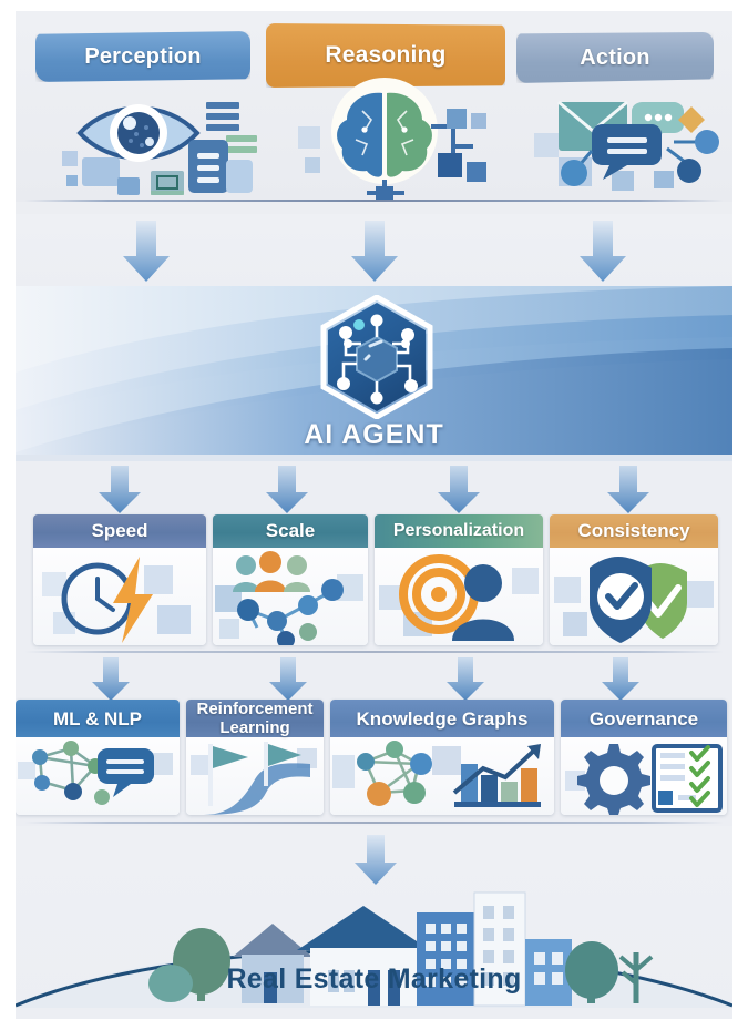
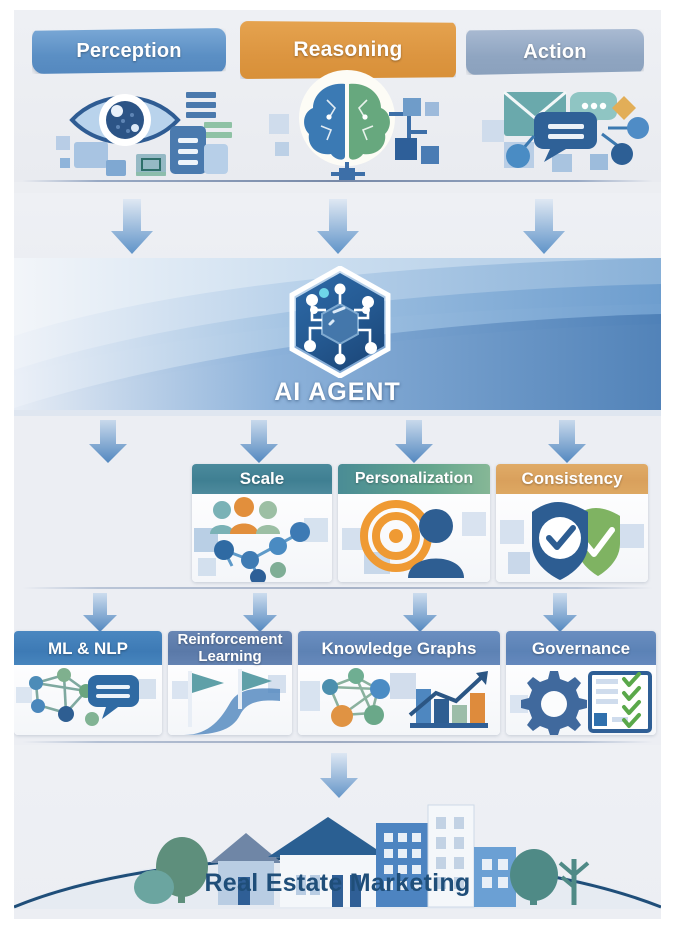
  Perception
  Reasoning
  Action
  AI AGENT
- Speed
  Scale
  Personalization
  Consistency
  ML & NLP
  Reinforcement Learning
  Knowledge Graphs
  Governance
  Real Estate Marketing
